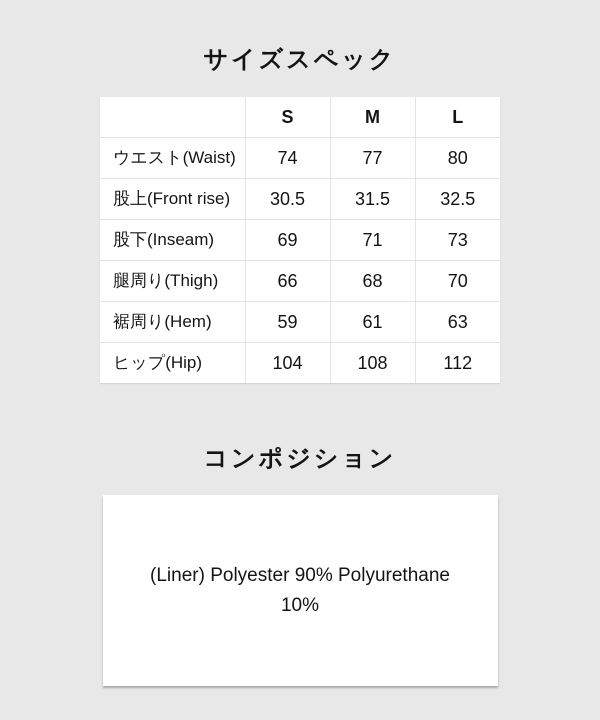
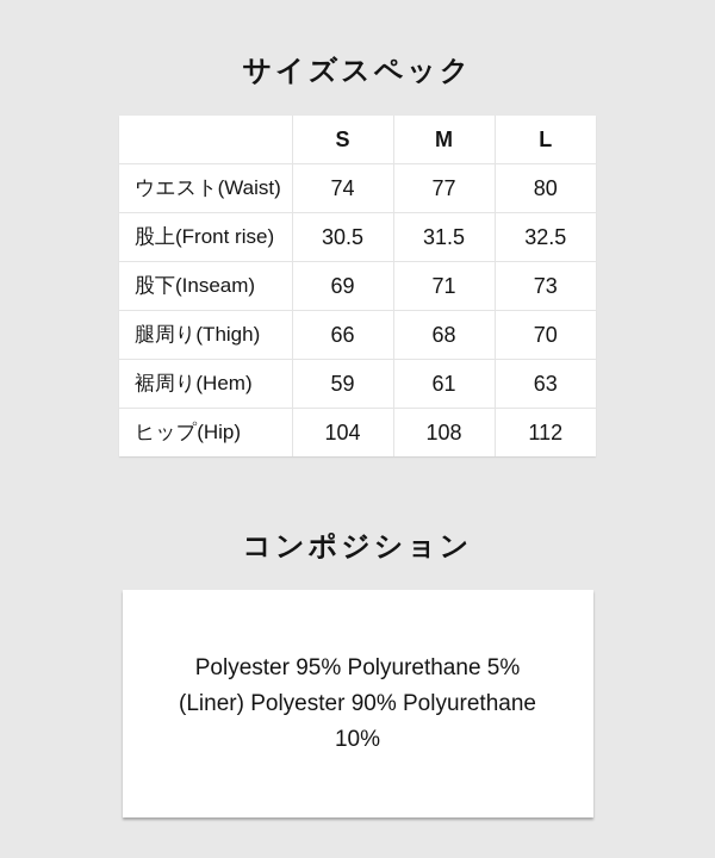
  サイズスペック
  	S	M	L
  ウエスト(Waist)	74	77	80
  股上(Front rise)	30.5	31.5	32.5
  股下(Inseam)	69	71	73
  腿周り(Thigh)	66	68	70
  裾周り(Hem)	59	61	63
  ヒップ(Hip)	104	108	112
  コンポジション
+ Polyester 95% Polyurethane 5%
  (Liner) Polyester 90% Polyurethane
  10%
